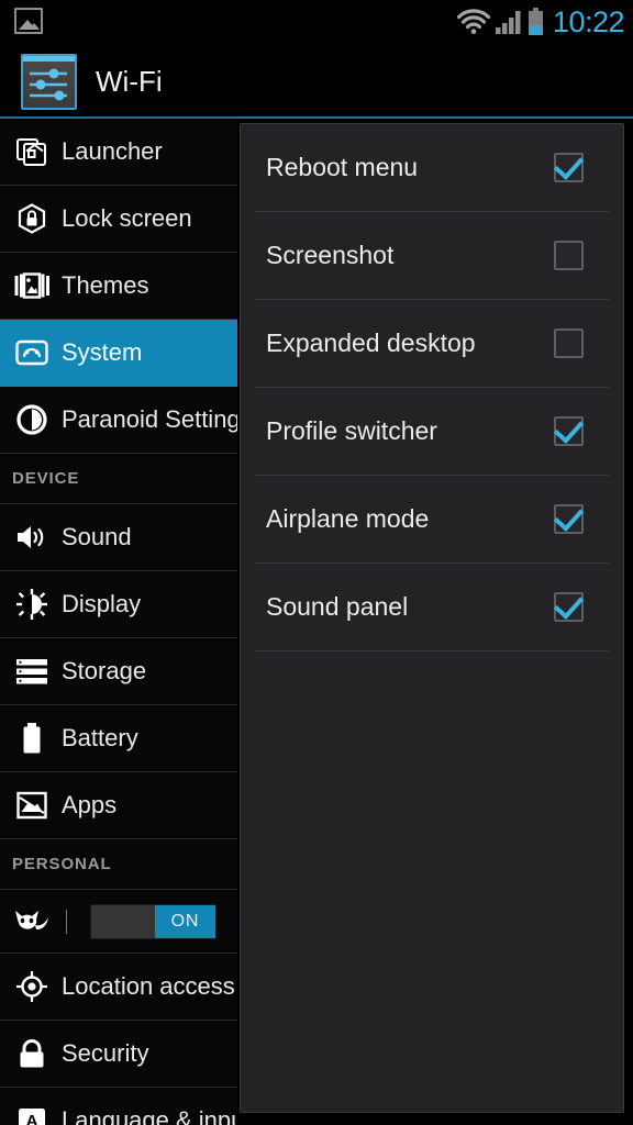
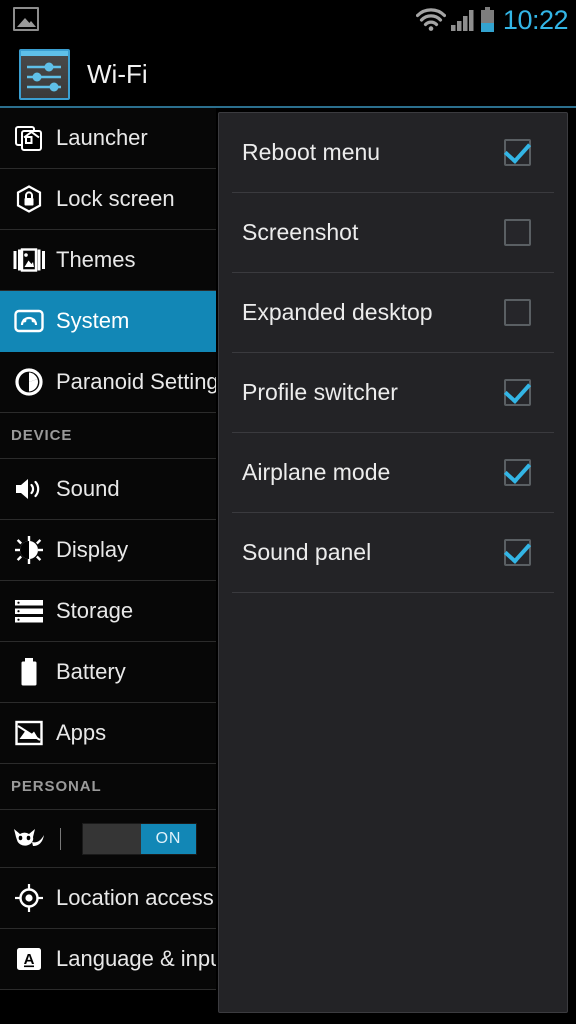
  10:22
  Wi-Fi
  Launcher
  Lock screen
  Themes
  System
  Paranoid Setting
  DEVICE
  Sound
  Display
  Storage
  Battery
  Apps
  PERSONAL
  ON
  Location access
- Security
  A
  Language & inp
  Reboot menu
  Screenshot
  Expanded desktop
  Profile switcher
  Airplane mode
  Sound panel
